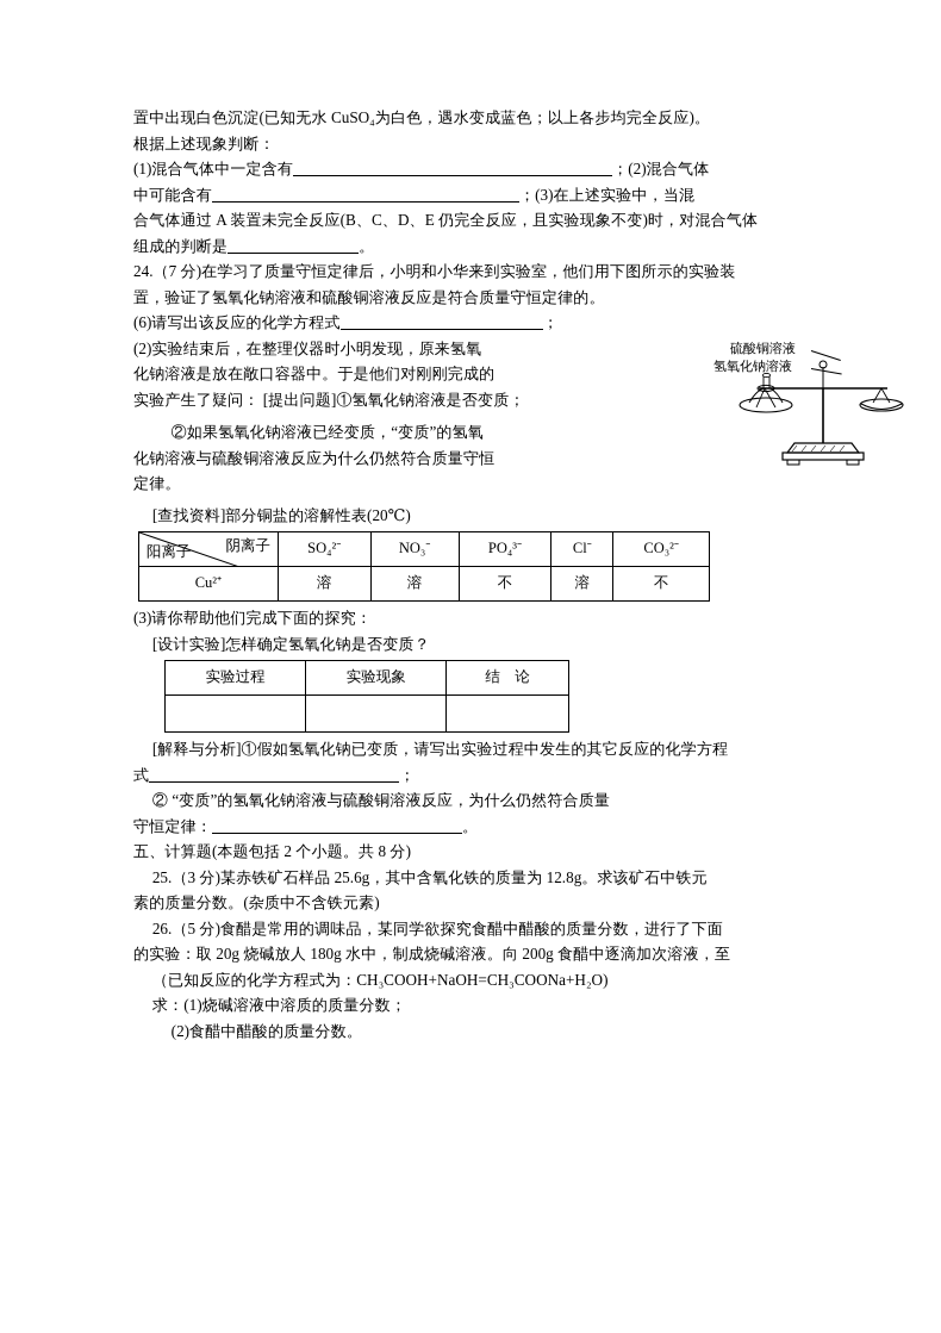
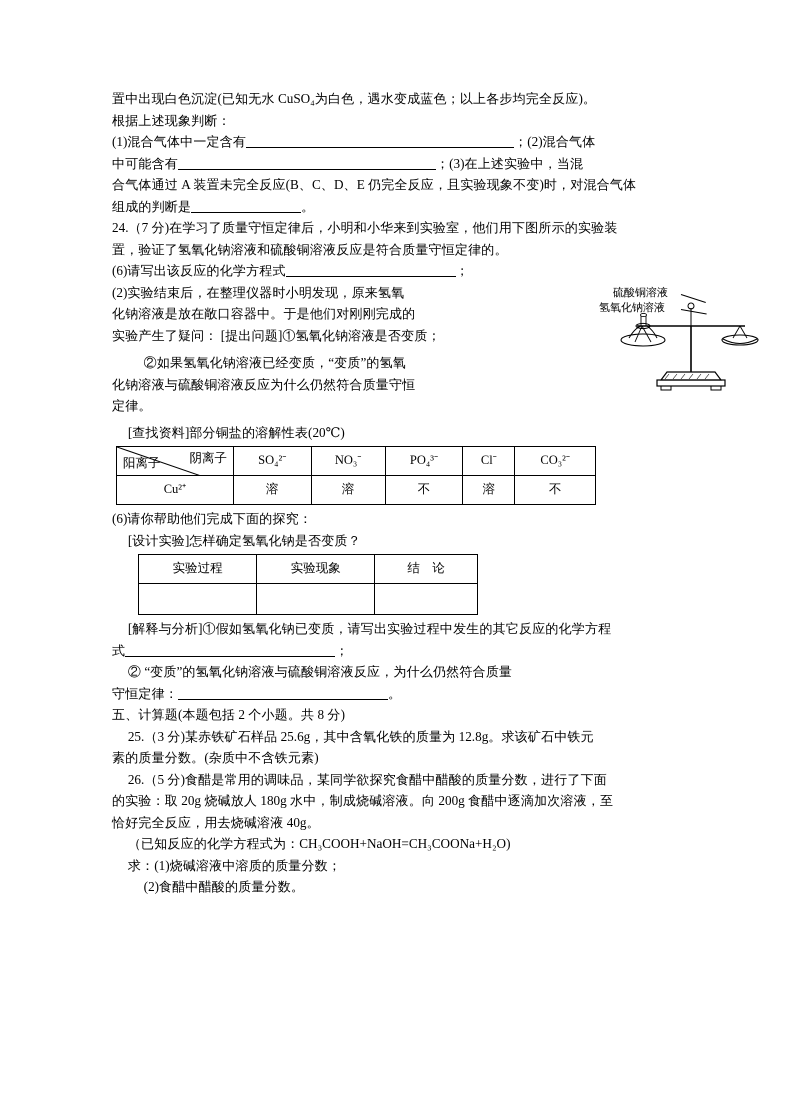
  置中出现白色沉淀(已知无水 CuSO₄为白色，遇水变成蓝色；以上各步均完全反应)。
  根据上述现象判断：
  (1)混合气体中一定含有 ；(2)混合气体
  中可能含有 ；(3)在上述实验中，当混
  合气体通过 A 装置未完全反应(B、C、D、E 仍完全反应，且实验现象不变)时，对混合气体
  组成的判断是 。
  24.（7 分)在学习了质量守恒定律后，小明和小华来到实验室，他们用下图所示的实验装
  置，验证了氢氧化钠溶液和硫酸铜溶液反应是符合质量守恒定律的。
  (6)请写出该反应的化学方程式 ；
  (2)实验结束后，在整理仪器时小明发现，原来氢氧
  化钠溶液是放在敞口容器中。于是他们对刚刚完成的
  实验产生了疑问： [提出问题]①氢氧化钠溶液是否变质；
  ②如果氢氧化钠溶液已经变质，“变质”的氢氧
  化钠溶液与硫酸铜溶液反应为什么仍然符合质量守恒
  定律。
  [查找资料]部分铜盐的溶解性表(20℃)
  阴离子 阳离子	SO₄²⁻	NO₃⁻	PO₄³⁻	Cl⁻	CO₃²⁻
  Cu²⁺	溶	溶	不	溶	不
- (3)请你帮助他们完成下面的探究：
+ (6)请你帮助他们完成下面的探究：
  [设计实验]怎样确定氢氧化钠是否变质？
  实验过程	实验现象	结 论
  [解释与分析]①假如氢氧化钠已变质，请写出实验过程中发生的其它反应的化学方程
  式 ；
  ② “变质”的氢氧化钠溶液与硫酸铜溶液反应，为什么仍然符合质量
  守恒定律： 。
  五、计算题(本题包括 2 个小题。共 8 分)
  25.（3 分)某赤铁矿石样品 25.6g，其中含氧化铁的质量为 12.8g。求该矿石中铁元
  素的质量分数。(杂质中不含铁元素)
  26.（5 分)食醋是常用的调味品，某同学欲探究食醋中醋酸的质量分数，进行了下面
  的实验：取 20g 烧碱放人 180g 水中，制成烧碱溶液。向 200g 食醋中逐滴加次溶液，至
+ 恰好完全反应，用去烧碱溶液 40g。
  （已知反应的化学方程式为：CH₃COOH+NaOH=CH₃COONa+H₂O)
  求：(1)烧碱溶液中溶质的质量分数；
  (2)食醋中醋酸的质量分数。
  硫酸铜溶液
  氢氧化钠溶液
